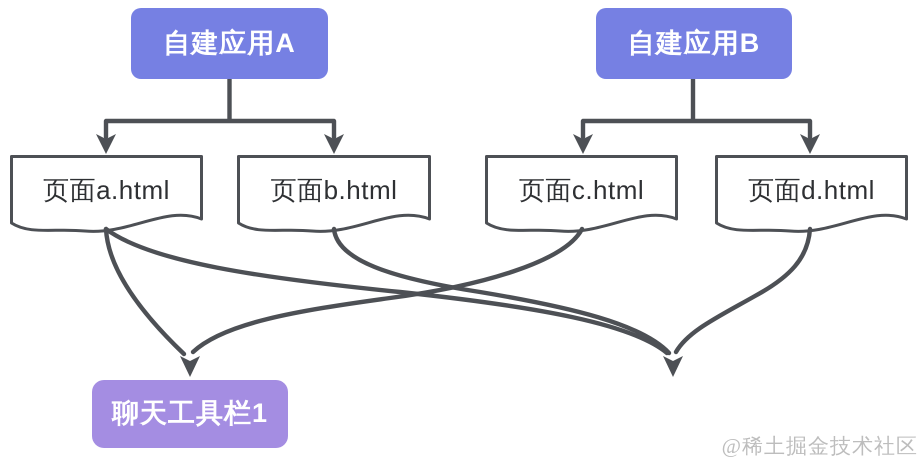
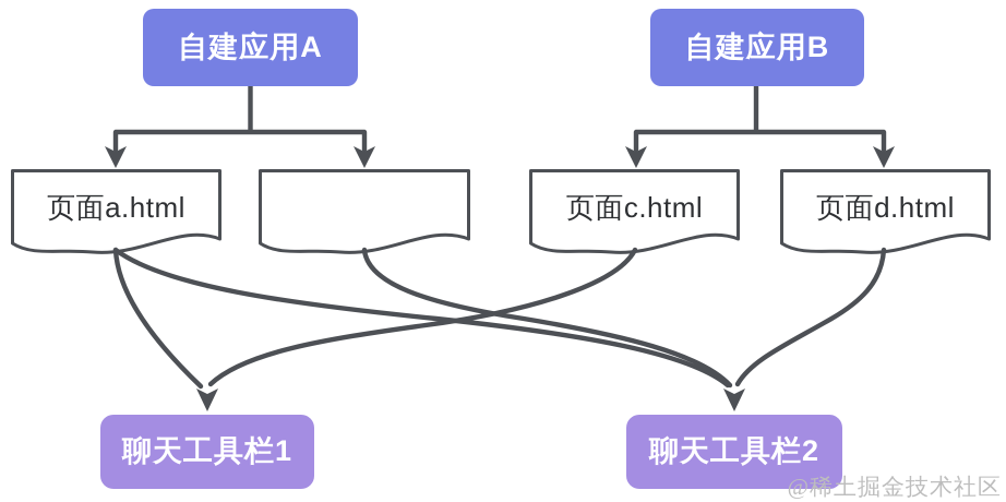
  自建应用A
  自建应用B
  页面a.html
- 页面b.html
  页面c.html
  页面d.html
  聊天工具栏1
+ 聊天工具栏2
  @稀土掘金技术社区
